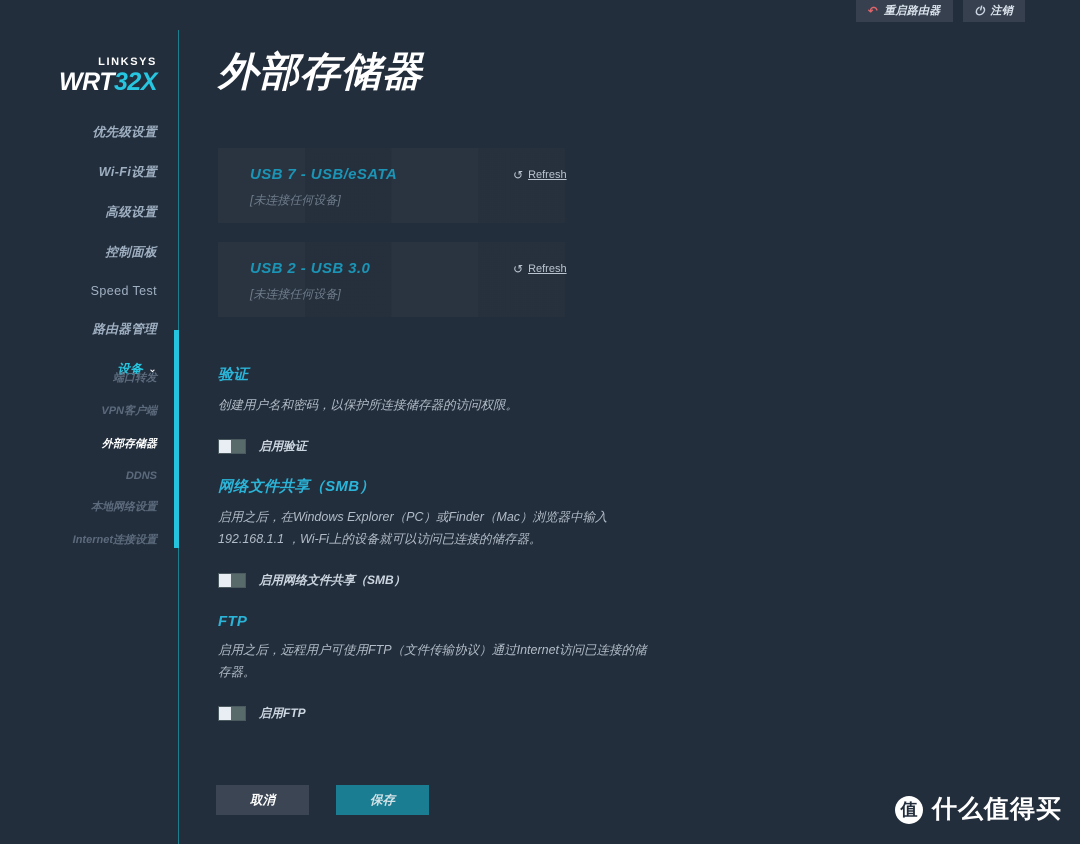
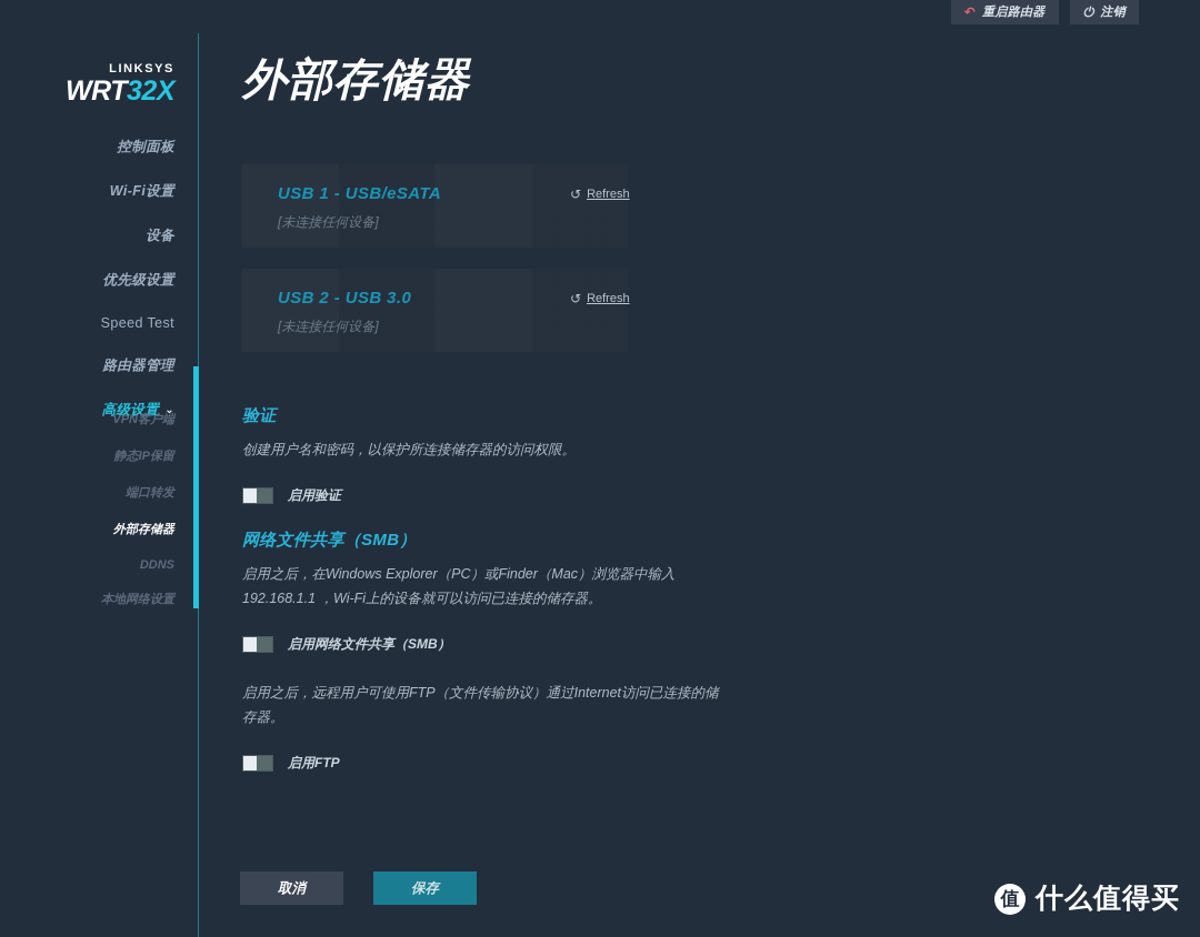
  ↶
  重启路由器
  ⏻
  注销
  LINKSYS
  WRT32X
- 优先级设置
+ 控制面板
  Wi-Fi设置
- 高级设置
+ 设备
- 控制面板
+ 优先级设置
  Speed Test
  路由器管理
- 设备 ⌄
+ 高级设置 ⌄
- 端口转发
+ VPN客户端
+ 静态IP保留
- VPN客户端
+ 端口转发
  外部存储器
  DDNS
  本地网络设置
- Internet连接设置
  外部存储器
- USB 7 - USB/eSATA
+ USB 1 - USB/eSATA
  [未连接任何设备]
  Refresh
  USB 2 - USB 3.0
  [未连接任何设备]
  Refresh
  验证
  创建用户名和密码，以保护所连接储存器的访问权限。
  启用验证
  网络文件共享（SMB）
  启用之后，在Windows Explorer（PC）或Finder（Mac）浏览器中输入 192.168.1.1 ，Wi-Fi上的设备就可以访问已连接的储存器。
  启用网络文件共享（SMB）
- FTP
  启用之后，远程用户可使用FTP（文件传输协议）通过Internet访问已连接的储存器。
  启用FTP
  取消
  保存
  值
  什么值得买
